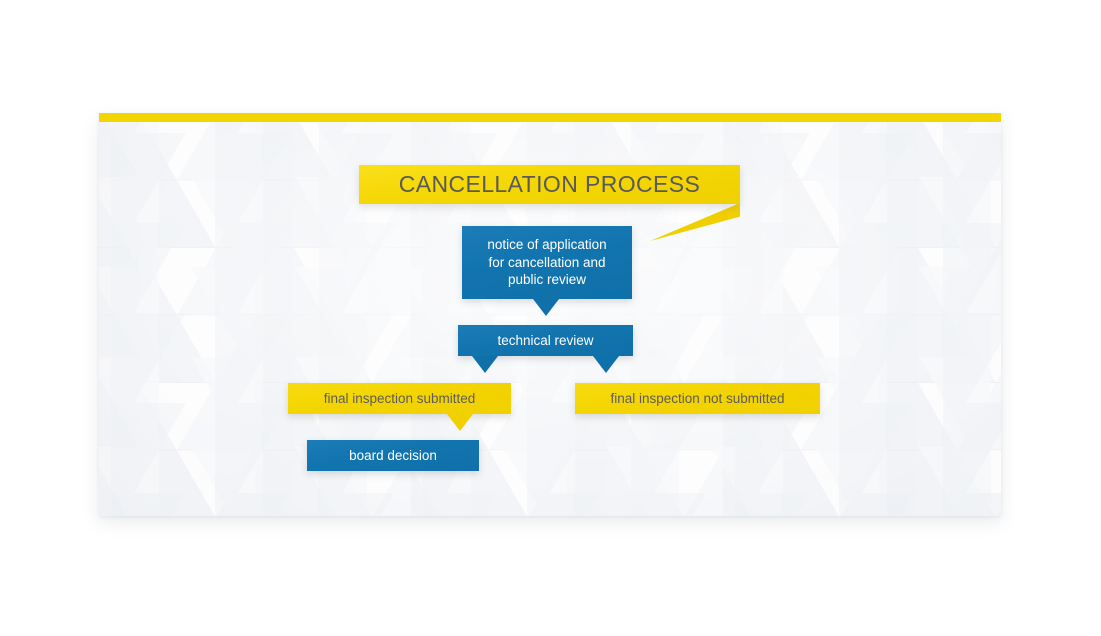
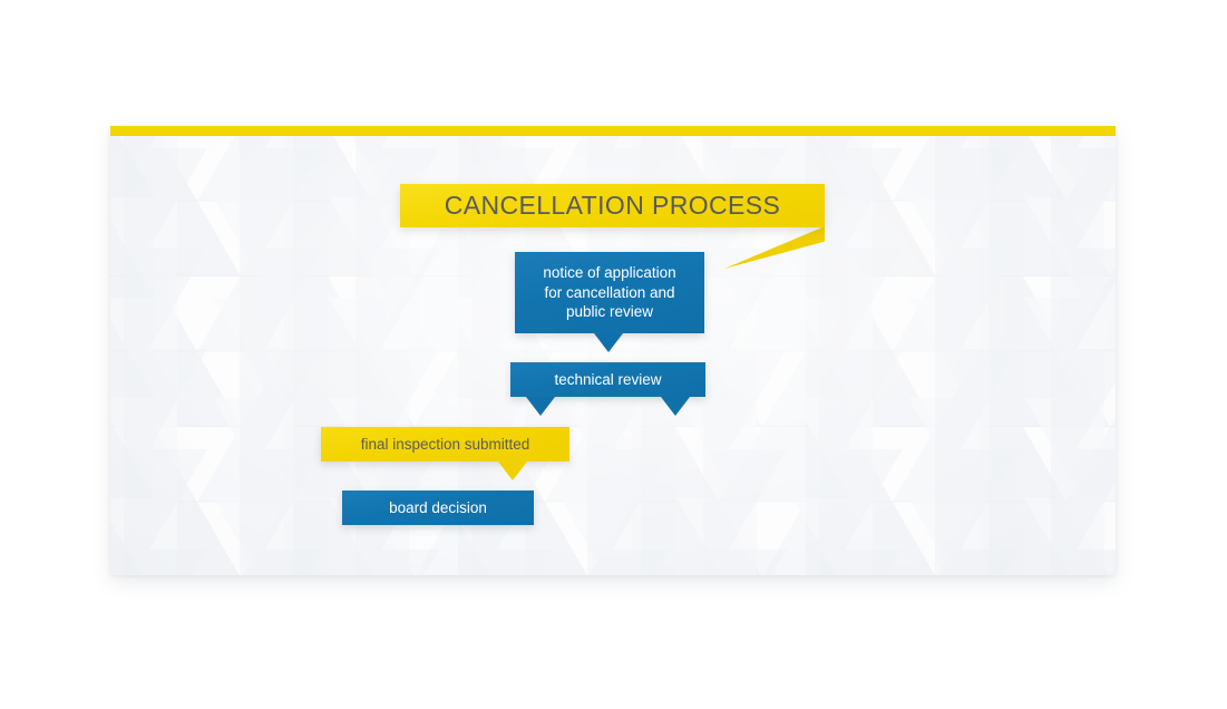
  CANCELLATION PROCESS
  notice of application
  for cancellation and
  public review
  technical review
  final inspection submitted
- final inspection not submitted
  board decision
